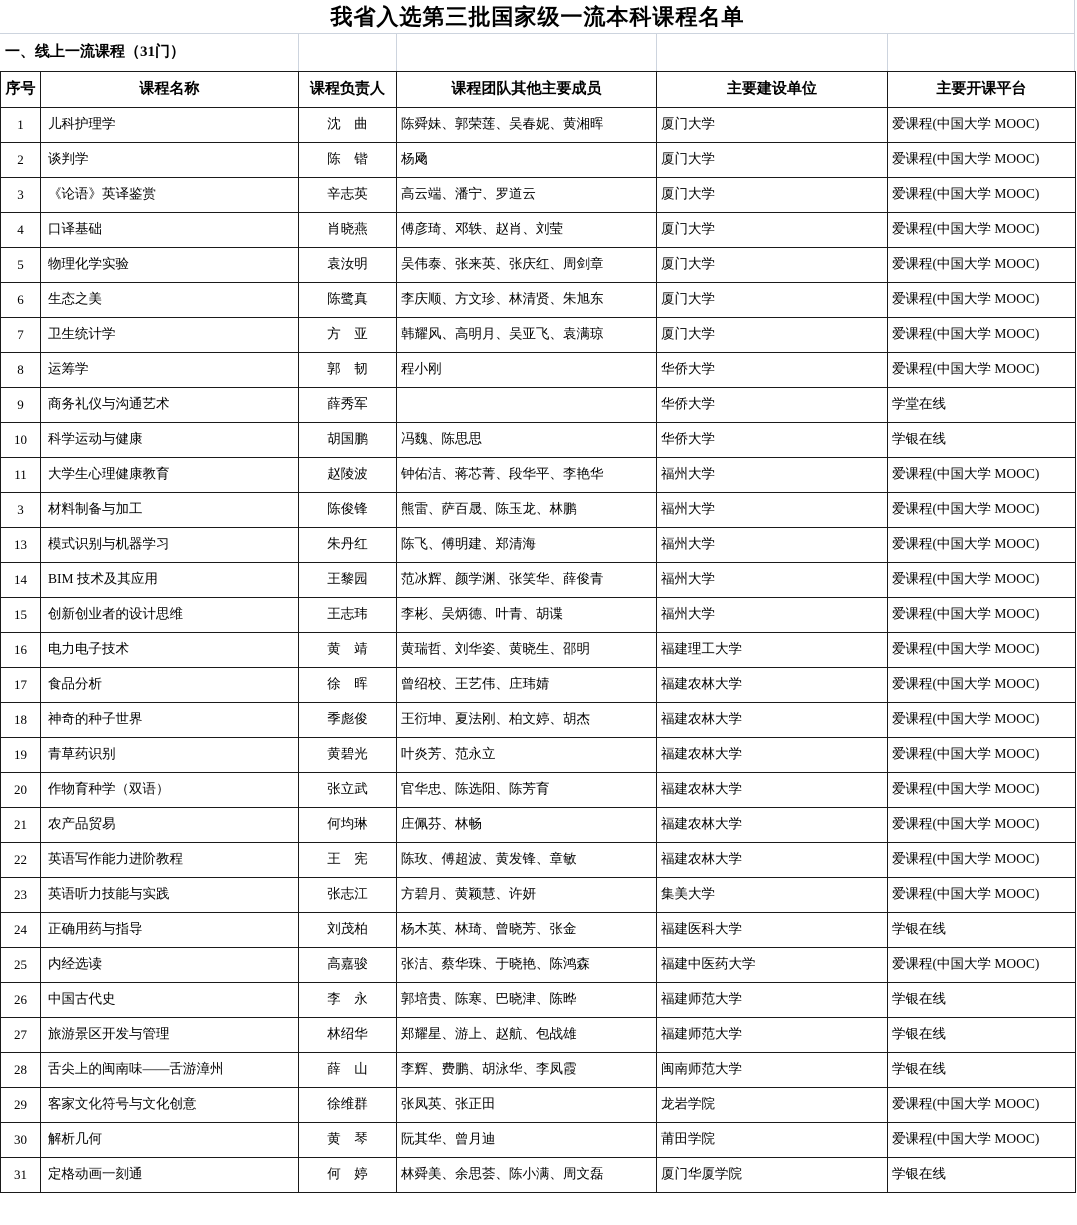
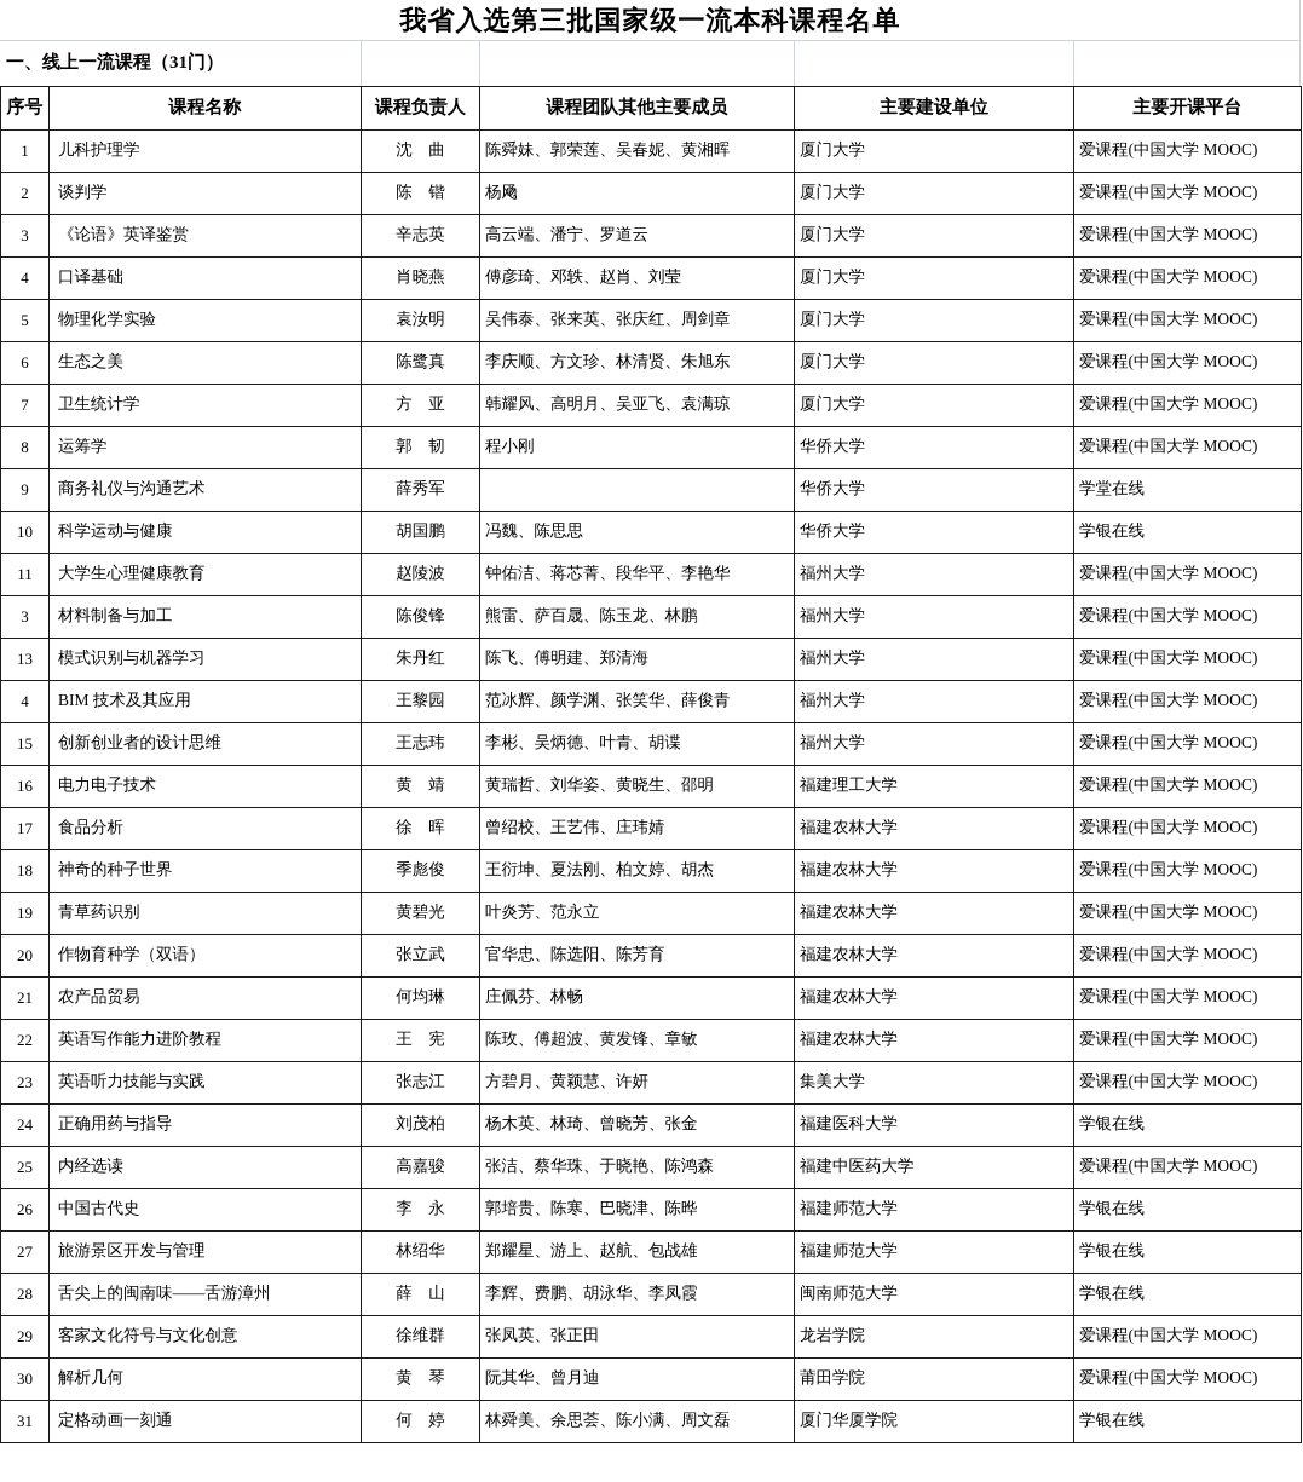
  我省入选第三批国家级一流本科课程名单
  一、线上一流课程（31门）
  序号	课程名称	课程负责人	课程团队其他主要成员	主要建设单位	主要开课平台
  1	儿科护理学	沈 曲	陈舜妹、郭荣莲、吴春妮、黄湘晖	厦门大学	爱课程(中国大学 MOOC)
  2	谈判学	陈 锴	杨飏	厦门大学	爱课程(中国大学 MOOC)
  3	《论语》英译鉴赏	辛志英	高云端、潘宁、罗道云	厦门大学	爱课程(中国大学 MOOC)
  4	口译基础	肖晓燕	傅彦琦、邓轶、赵肖、刘莹	厦门大学	爱课程(中国大学 MOOC)
  5	物理化学实验	袁汝明	吴伟泰、张来英、张庆红、周剑章	厦门大学	爱课程(中国大学 MOOC)
  6	生态之美	陈鹭真	李庆顺、方文珍、林清贤、朱旭东	厦门大学	爱课程(中国大学 MOOC)
  7	卫生统计学	方 亚	韩耀风、高明月、吴亚飞、袁满琼	厦门大学	爱课程(中国大学 MOOC)
  8	运筹学	郭 韧	程小刚	华侨大学	爱课程(中国大学 MOOC)
  9	商务礼仪与沟通艺术	薛秀军		华侨大学	学堂在线
  10	科学运动与健康	胡国鹏	冯魏、陈思思	华侨大学	学银在线
  11	大学生心理健康教育	赵陵波	钟佑洁、蒋芯菁、段华平、李艳华	福州大学	爱课程(中国大学 MOOC)
  3	材料制备与加工	陈俊锋	熊雷、萨百晟、陈玉龙、林鹏	福州大学	爱课程(中国大学 MOOC)
  13	模式识别与机器学习	朱丹红	陈飞、傅明建、郑清海	福州大学	爱课程(中国大学 MOOC)
- 14	BIM 技术及其应用	王黎园	范冰辉、颜学渊、张笑华、薛俊青	福州大学	爱课程(中国大学 MOOC)
+ 4	BIM 技术及其应用	王黎园	范冰辉、颜学渊、张笑华、薛俊青	福州大学	爱课程(中国大学 MOOC)
  15	创新创业者的设计思维	王志玮	李彬、吴炳德、叶青、胡谍	福州大学	爱课程(中国大学 MOOC)
  16	电力电子技术	黄 靖	黄瑞哲、刘华姿、黄晓生、邵明	福建理工大学	爱课程(中国大学 MOOC)
  17	食品分析	徐 晖	曾绍校、王艺伟、庄玮婧	福建农林大学	爱课程(中国大学 MOOC)
  18	神奇的种子世界	季彪俊	王衍坤、夏法刚、柏文婷、胡杰	福建农林大学	爱课程(中国大学 MOOC)
  19	青草药识别	黄碧光	叶炎芳、范永立	福建农林大学	爱课程(中国大学 MOOC)
  20	作物育种学（双语）	张立武	官华忠、陈选阳、陈芳育	福建农林大学	爱课程(中国大学 MOOC)
  21	农产品贸易	何均琳	庄佩芬、林畅	福建农林大学	爱课程(中国大学 MOOC)
  22	英语写作能力进阶教程	王 宪	陈玫、傅超波、黄发锋、章敏	福建农林大学	爱课程(中国大学 MOOC)
  23	英语听力技能与实践	张志江	方碧月、黄颖慧、许妍	集美大学	爱课程(中国大学 MOOC)
  24	正确用药与指导	刘茂柏	杨木英、林琦、曾晓芳、张金	福建医科大学	学银在线
  25	内经选读	高嘉骏	张洁、蔡华珠、于晓艳、陈鸿森	福建中医药大学	爱课程(中国大学 MOOC)
  26	中国古代史	李 永	郭培贵、陈寒、巴晓津、陈晔	福建师范大学	学银在线
  27	旅游景区开发与管理	林绍华	郑耀星、游上、赵航、包战雄	福建师范大学	学银在线
  28	舌尖上的闽南味——舌游漳州	薛 山	李辉、费鹏、胡泳华、李凤霞	闽南师范大学	学银在线
  29	客家文化符号与文化创意	徐维群	张凤英、张正田	龙岩学院	爱课程(中国大学 MOOC)
  30	解析几何	黄 琴	阮其华、曾月迪	莆田学院	爱课程(中国大学 MOOC)
  31	定格动画一刻通	何 婷	林舜美、余思荟、陈小满、周文磊	厦门华厦学院	学银在线
